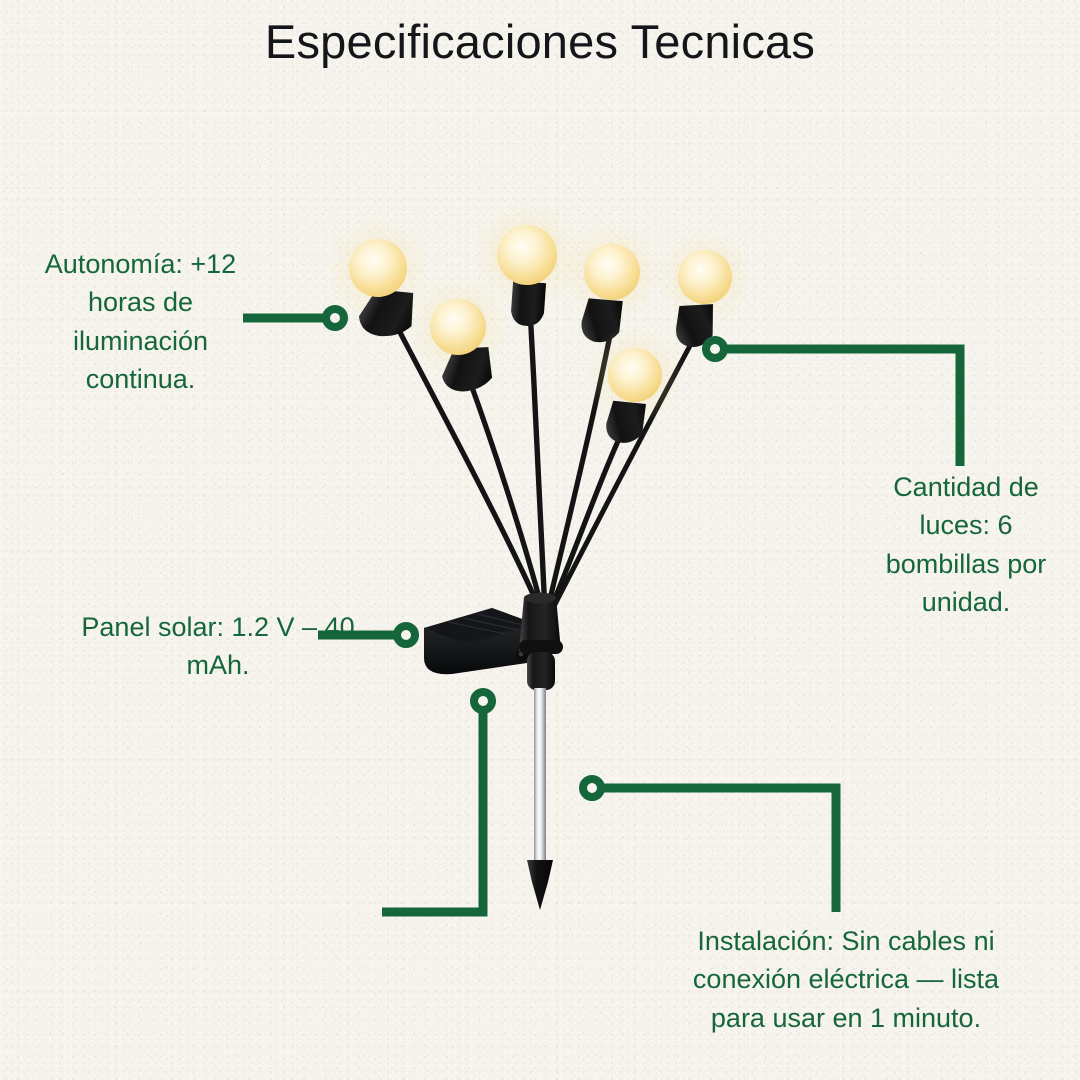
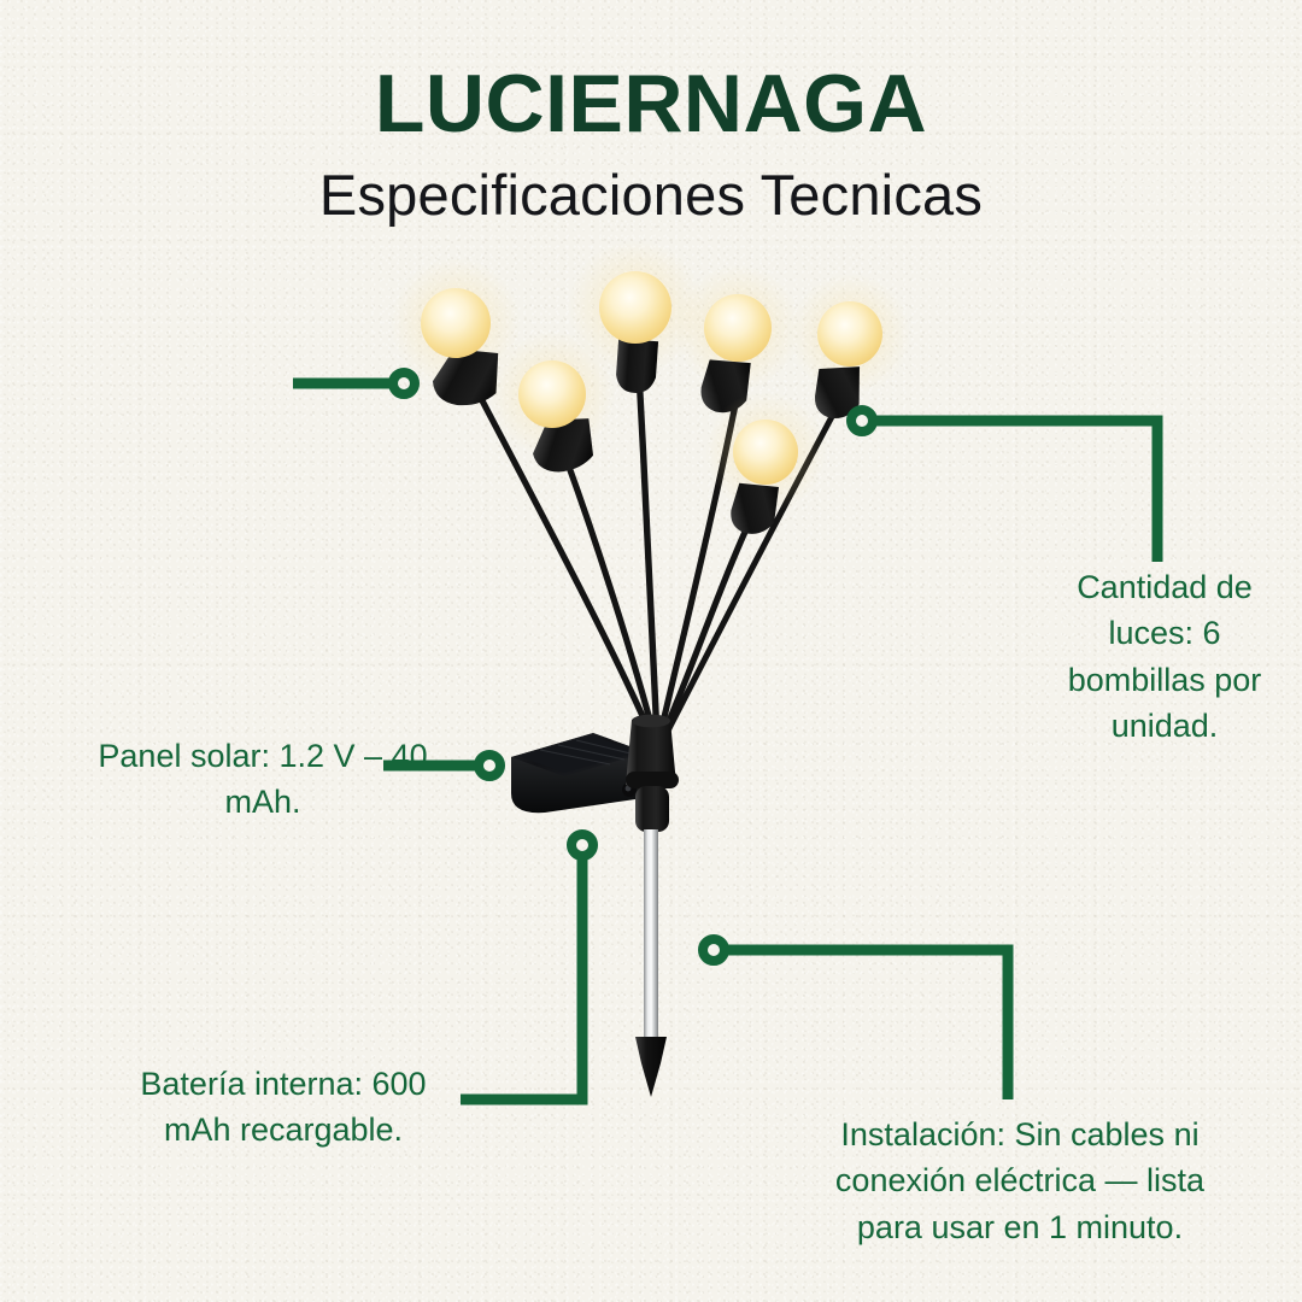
+ LUCIERNAGA
  Especificaciones Tecnicas
- Autonomía: +12 horas de iluminación continua.
  Cantidad de luces: 6 bombillas por unidad.
  Panel solar: 1.2 V – 40 mAh.
+ Batería interna: 600 mAh recargable.
  Instalación: Sin cables ni conexión eléctrica — lista para usar en 1 minuto.
